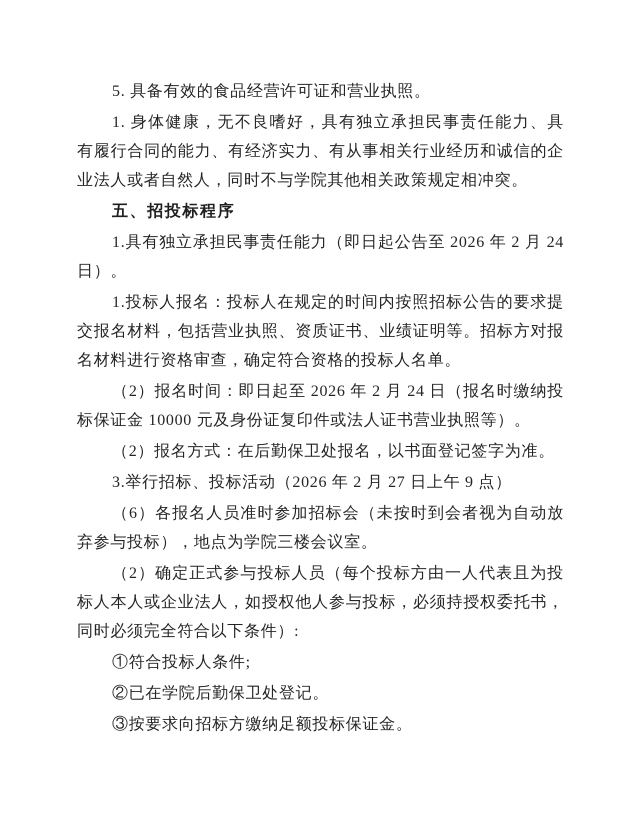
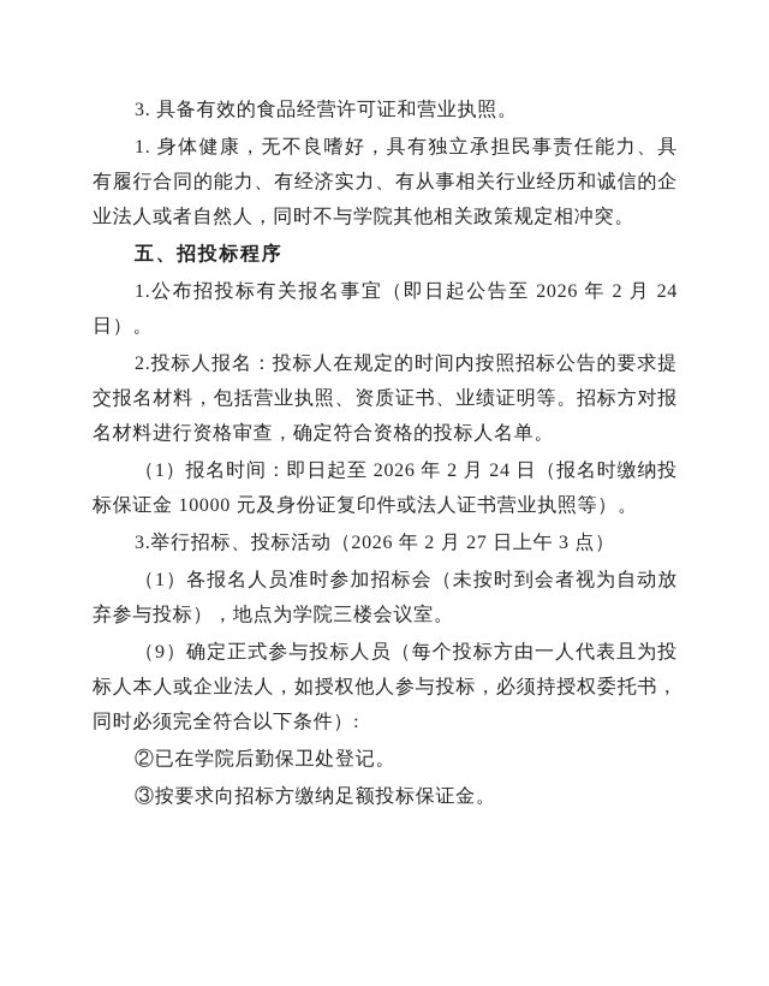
- 5. 具备有效的食品经营许可证和营业执照。
+ 3. 具备有效的食品经营许可证和营业执照。
  1. 身体健康，无不良嗜好，具有独立承担民事责任能力、具有履行合同的能力、有经济实力、有从事相关行业经历和诚信的企业法人或者自然人，同时不与学院其他相关政策规定相冲突。
  五、招投标程序
- 1.具有独立承担民事责任能力（即日起公告至 2026 年 2 月 24 日）。
+ 1.公布招投标有关报名事宜（即日起公告至 2026 年 2 月 24 日）。
- 1.投标人报名：投标人在规定的时间内按照招标公告的要求提交报名材料，包括营业执照、资质证书、业绩证明等。招标方对报名材料进行资格审查，确定符合资格的投标人名单。
+ 2.投标人报名：投标人在规定的时间内按照招标公告的要求提交报名材料，包括营业执照、资质证书、业绩证明等。招标方对报名材料进行资格审查，确定符合资格的投标人名单。
- （2）报名时间：即日起至 2026 年 2 月 24 日（报名时缴纳投标保证金 10000 元及身份证复印件或法人证书营业执照等）。
+ （1）报名时间：即日起至 2026 年 2 月 24 日（报名时缴纳投标保证金 10000 元及身份证复印件或法人证书营业执照等）。
- （2）报名方式：在后勤保卫处报名，以书面登记签字为准。
- 3.举行招标、投标活动（2026 年 2 月 27 日上午 9 点）
+ 3.举行招标、投标活动（2026 年 2 月 27 日上午 3 点）
- （6）各报名人员准时参加招标会（未按时到会者视为自动放弃参与投标），地点为学院三楼会议室。
+ （1）各报名人员准时参加招标会（未按时到会者视为自动放弃参与投标），地点为学院三楼会议室。
- （2）确定正式参与投标人员（每个投标方由一人代表且为投标人本人或企业法人，如授权他人参与投标，必须持授权委托书，同时必须完全符合以下条件）:
+ （9）确定正式参与投标人员（每个投标方由一人代表且为投标人本人或企业法人，如授权他人参与投标，必须持授权委托书，同时必须完全符合以下条件）:
- ①符合投标人条件;
  ②已在学院后勤保卫处登记。
  ③按要求向招标方缴纳足额投标保证金。
